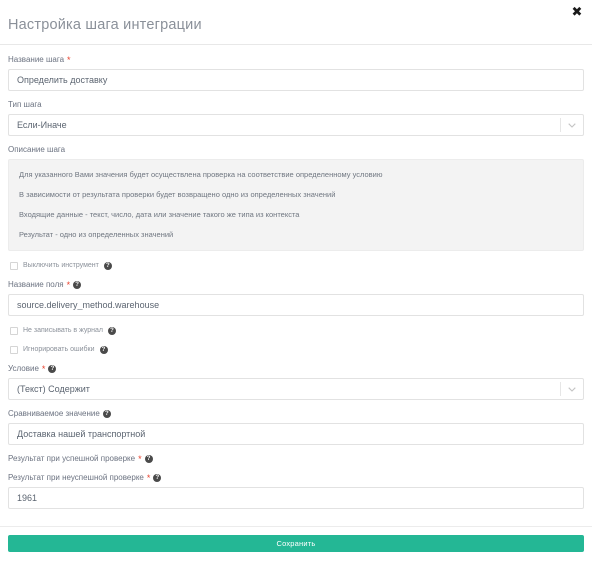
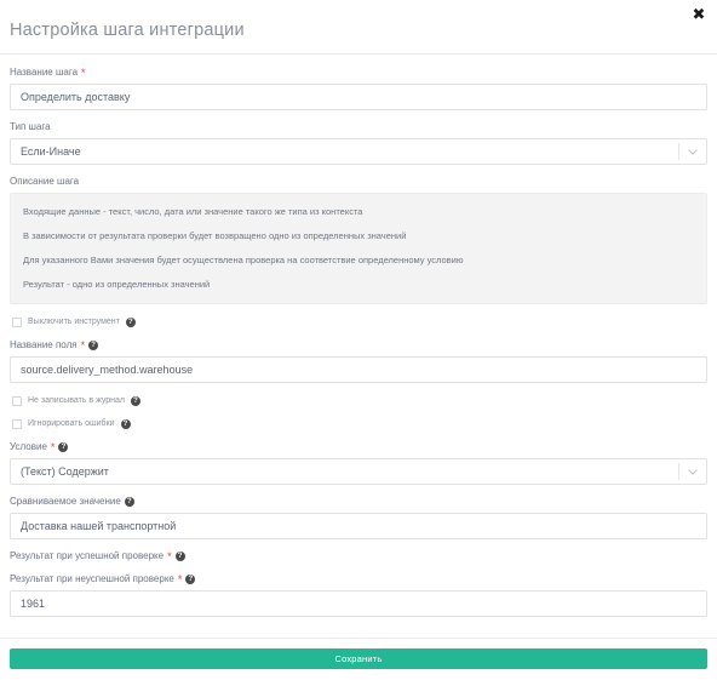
  ✖
  Настройка шага интеграции
  Название шага
  *
  Определить доставку
  Тип шага
  Если-Иначе
  Описание шага
- Для указанного Вами значения будет осуществлена проверка на соответствие определенному условию
+ Входящие данные - текст, число, дата или значение такого же типа из контекста
  В зависимости от результата проверки будет возвращено одно из определенных значений
- Входящие данные - текст, число, дата или значение такого же типа из контекста
+ Для указанного Вами значения будет осуществлена проверка на соответствие определенному условию
  Результат - одно из определенных значений
  Название поля
  *
  source.delivery_method.warehouse
  Условие
  *
  (Текст) Содержит
  Сравниваемое значение
  Доставка нашей транспортной
  Результат при успешной проверке
  *
  Результат при неуспешной проверке
  *
  1961
  Сохранить
